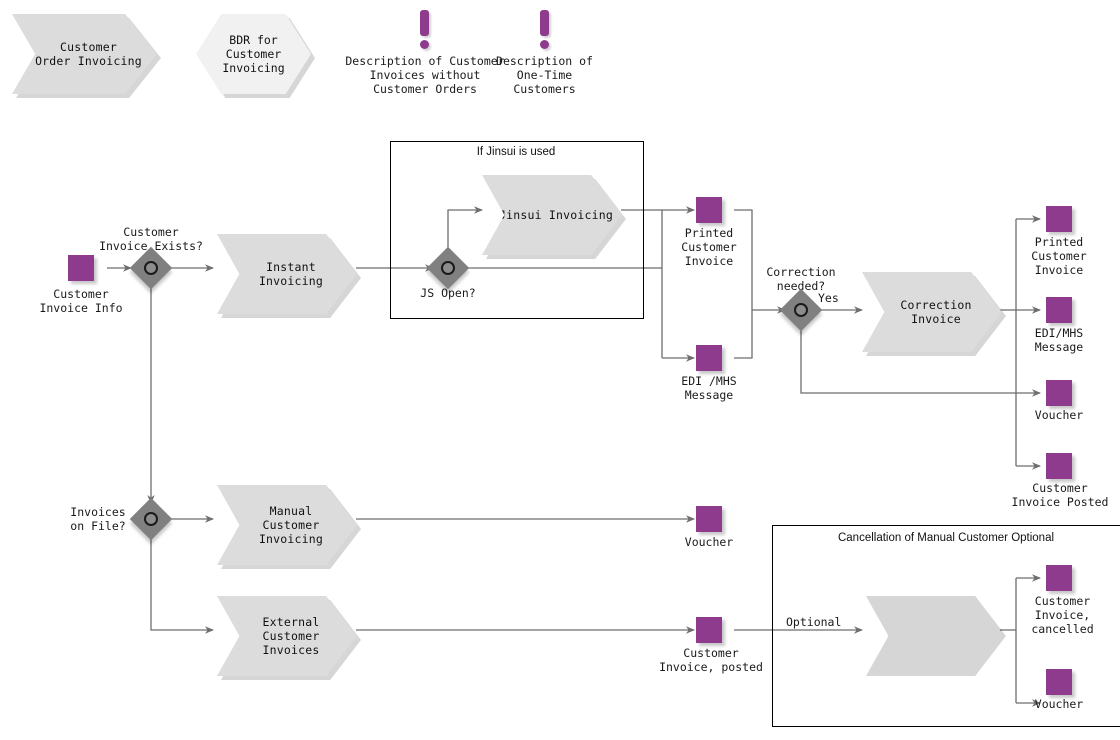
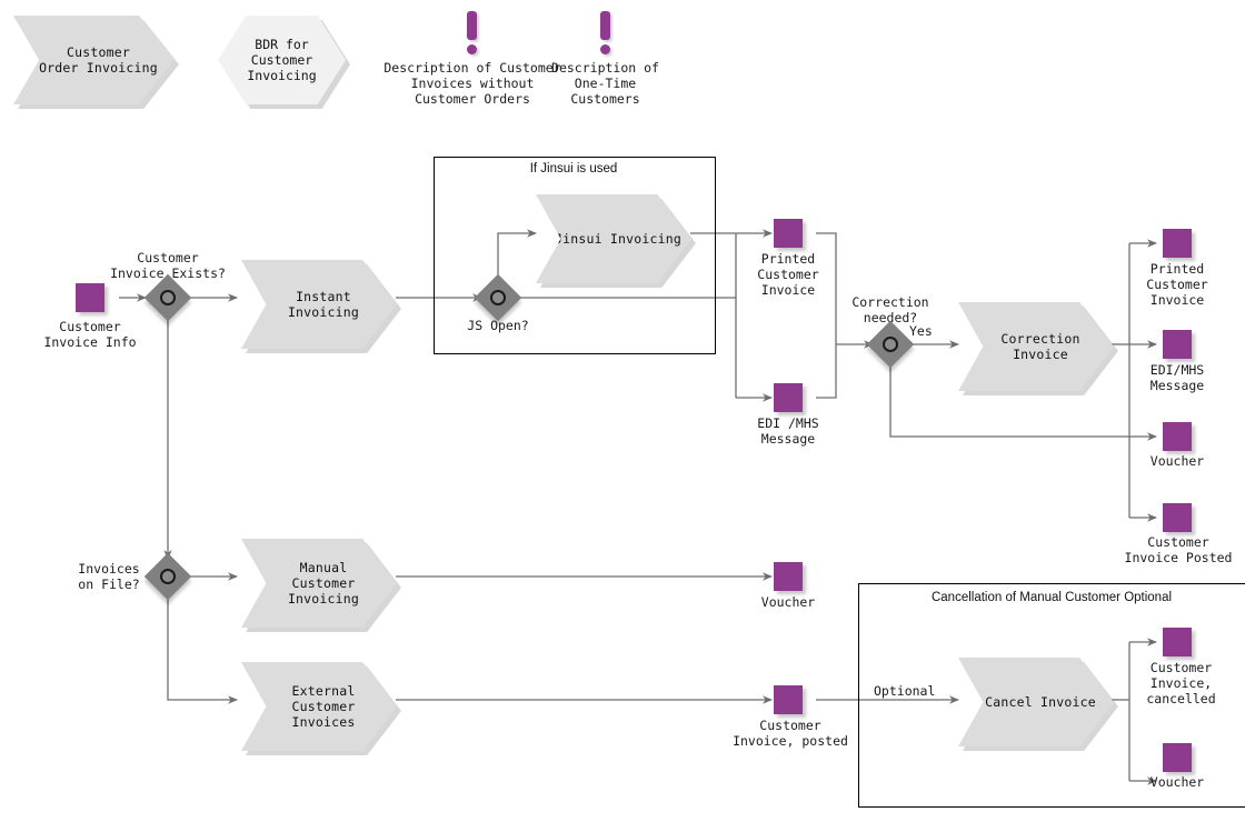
  Customer
  Order Invoicing
  BDR for
  Customer
  Invoicing
  Description of Customer
  Invoices without
  Customer Orders
  Description of
  One-Time
  Customers
  If Jinsui is used
  Cancellation of Manual Customer Optional
  Customer
  Invoice Info
  Customer
  Invoice Exists?
  Instant
  Invoicing
  JS Open?
  insui Invoicing
  Printed
  Customer
  Invoice
  EDI /MHS
  Message
  Correction
  needed?
  Yes
  Correction
  Invoice
  Printed
  Customer
  Invoice
  EDI/MHS
  Message
  Voucher
  Customer
  Invoice Posted
  Invoices
  on File?
  Manual
  Customer
  Invoicing
  External
  Customer
  Invoices
  Voucher
  Customer
  Invoice, posted
  Optional
+ Cancel Invoice
  Customer
  Invoice,
  cancelled
  Voucher
